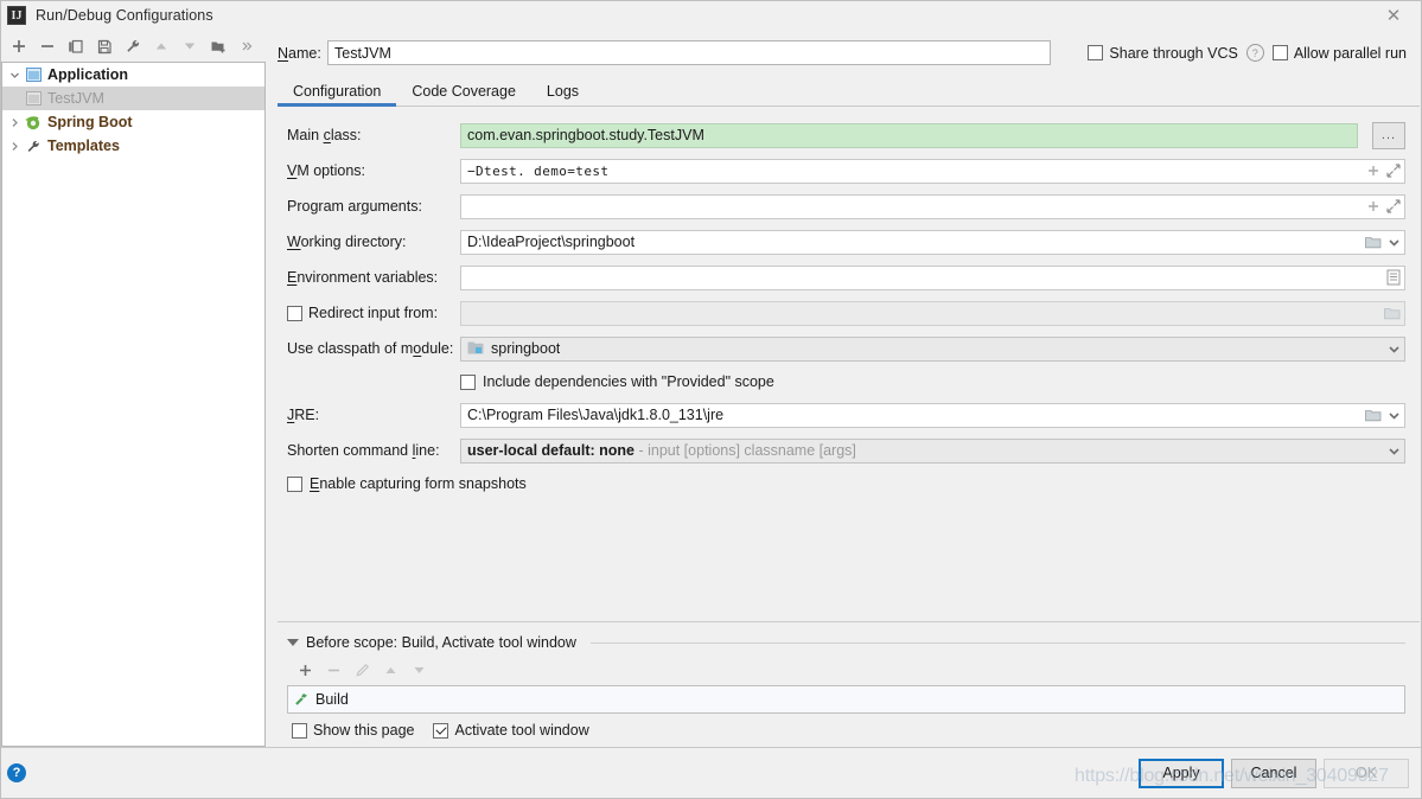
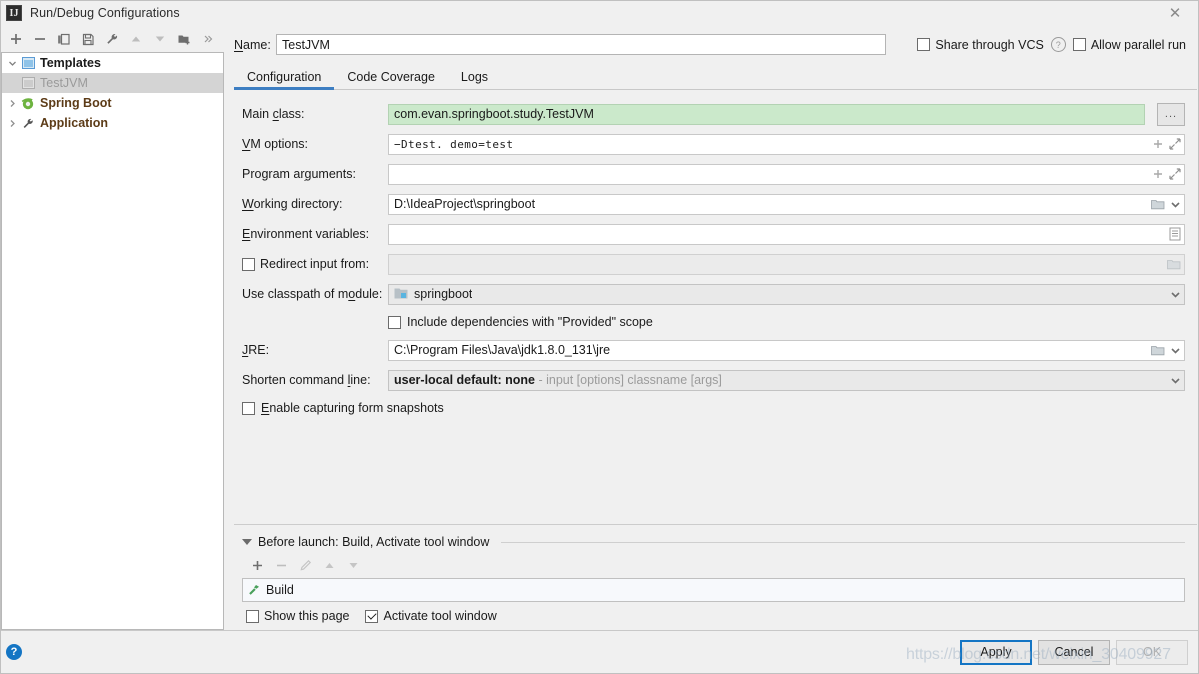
  IJ
  Run/Debug Configurations
  ✕
- Application
+ Templates
  TestJVM
  Spring Boot
- Templates
+ Application
  Name:
  TestJVM
  Share through VCS
  ?
  Allow parallel run
  Configuration
  Code Coverage
  Logs
  Main class:
  com.evan.springboot.study.TestJVM
  ...
  VM options:
  −Dtest. demo=test
  Program arguments:
  Working directory:
  D:\IdeaProject\springboot
  Environment variables:
  Redirect input from:
  Use classpath of module:
  springboot
  Include dependencies with "Provided" scope
  JRE:
  C:\Program Files\Java\jdk1.8.0_131\jre
  Shorten command line:
  user-local default: none - input [options] classname [args]
  Enable capturing form snapshots
- Before scope: Build, Activate tool window
+ Before launch: Build, Activate tool window
  Build
  Show this page
  Activate tool window
  ?
  Apply
  Cancel
  OK
  https://blog.csdn.net/weixin_30409927
